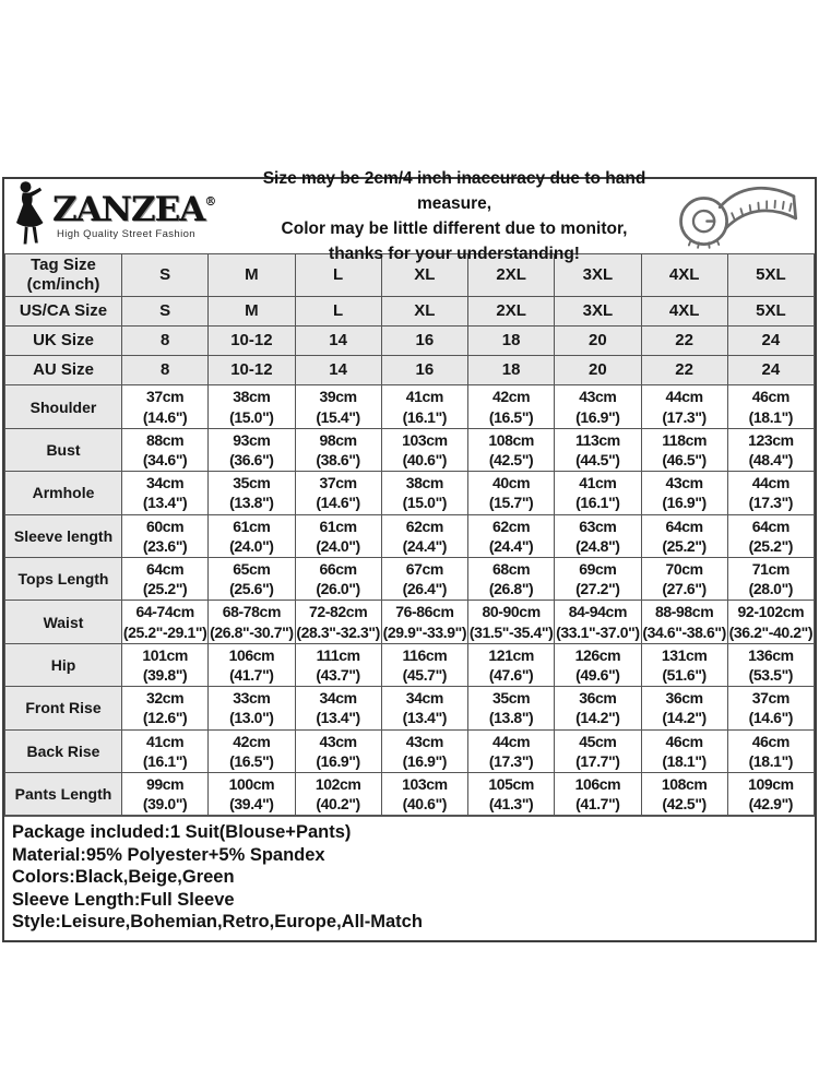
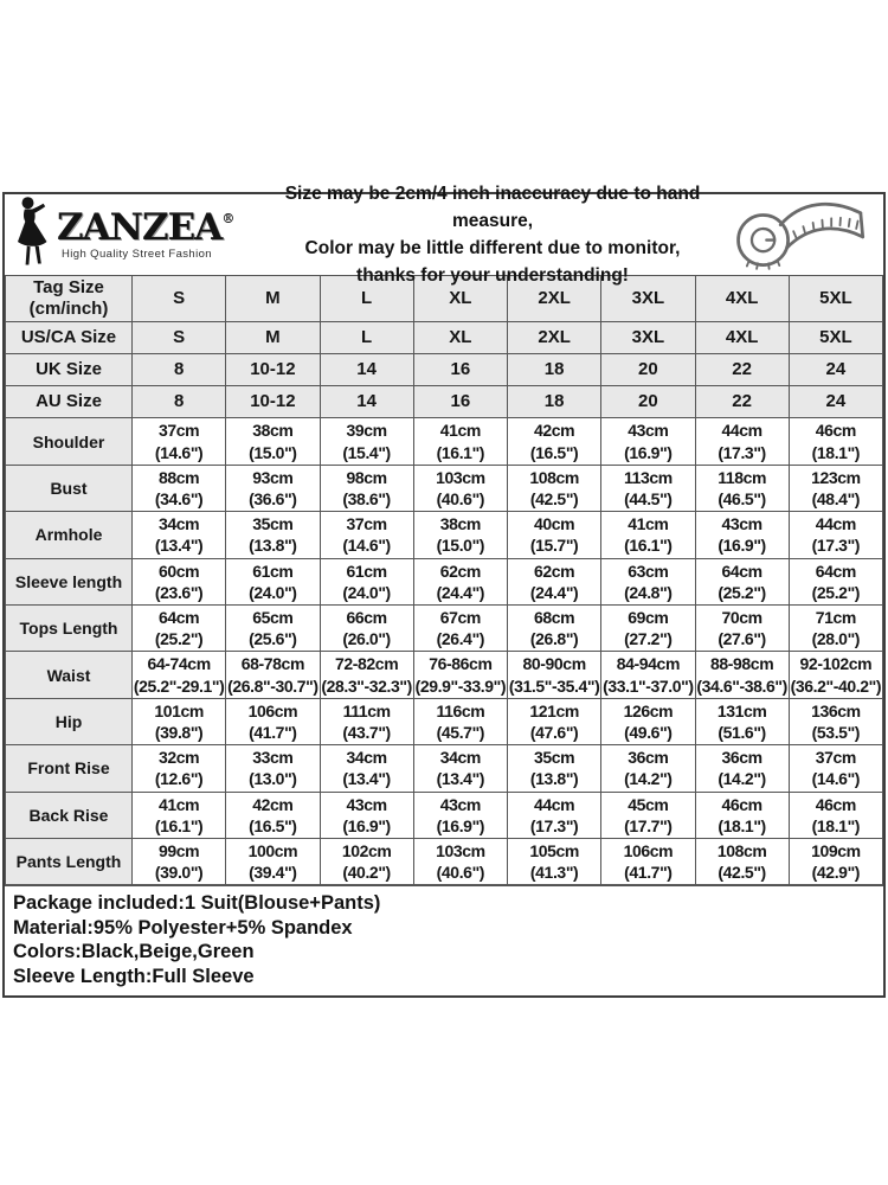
  ZANZEA®
  High Quality Street Fashion
  Size may be 2cm/4 inch inaccuracy due to hand measure,
  Color may be little different due to monitor,
  thanks for your understanding!
  Tag Size(cm/inch)	S	M	L	XL	2XL	3XL	4XL	5XL
  US/CA Size	S	M	L	XL	2XL	3XL	4XL	5XL
  UK Size	8	10-12	14	16	18	20	22	24
  AU Size	8	10-12	14	16	18	20	22	24
  Shoulder	37cm(14.6")	38cm(15.0")	39cm(15.4")	41cm(16.1")	42cm(16.5")	43cm(16.9")	44cm(17.3")	46cm(18.1")
  Bust	88cm(34.6")	93cm(36.6")	98cm(38.6")	103cm(40.6")	108cm(42.5")	113cm(44.5")	118cm(46.5")	123cm(48.4")
  Armhole	34cm(13.4")	35cm(13.8")	37cm(14.6")	38cm(15.0")	40cm(15.7")	41cm(16.1")	43cm(16.9")	44cm(17.3")
  Sleeve length	60cm(23.6")	61cm(24.0")	61cm(24.0")	62cm(24.4")	62cm(24.4")	63cm(24.8")	64cm(25.2")	64cm(25.2")
  Tops Length	64cm(25.2")	65cm(25.6")	66cm(26.0")	67cm(26.4")	68cm(26.8")	69cm(27.2")	70cm(27.6")	71cm(28.0")
  Waist	64-74cm(25.2"-29.1")	68-78cm(26.8"-30.7")	72-82cm(28.3"-32.3")	76-86cm(29.9"-33.9")	80-90cm(31.5"-35.4")	84-94cm(33.1"-37.0")	88-98cm(34.6"-38.6")	92-102cm(36.2"-40.2")
  Hip	101cm(39.8")	106cm(41.7")	111cm(43.7")	116cm(45.7")	121cm(47.6")	126cm(49.6")	131cm(51.6")	136cm(53.5")
  Front Rise	32cm(12.6")	33cm(13.0")	34cm(13.4")	34cm(13.4")	35cm(13.8")	36cm(14.2")	36cm(14.2")	37cm(14.6")
  Back Rise	41cm(16.1")	42cm(16.5")	43cm(16.9")	43cm(16.9")	44cm(17.3")	45cm(17.7")	46cm(18.1")	46cm(18.1")
  Pants Length	99cm(39.0")	100cm(39.4")	102cm(40.2")	103cm(40.6")	105cm(41.3")	106cm(41.7")	108cm(42.5")	109cm(42.9")
  Package included:1 Suit(Blouse+Pants)
  Material:95% Polyester+5% Spandex
  Colors:Black,Beige,Green
  Sleeve Length:Full Sleeve
- Style:Leisure,Bohemian,Retro,Europe,All-Match
